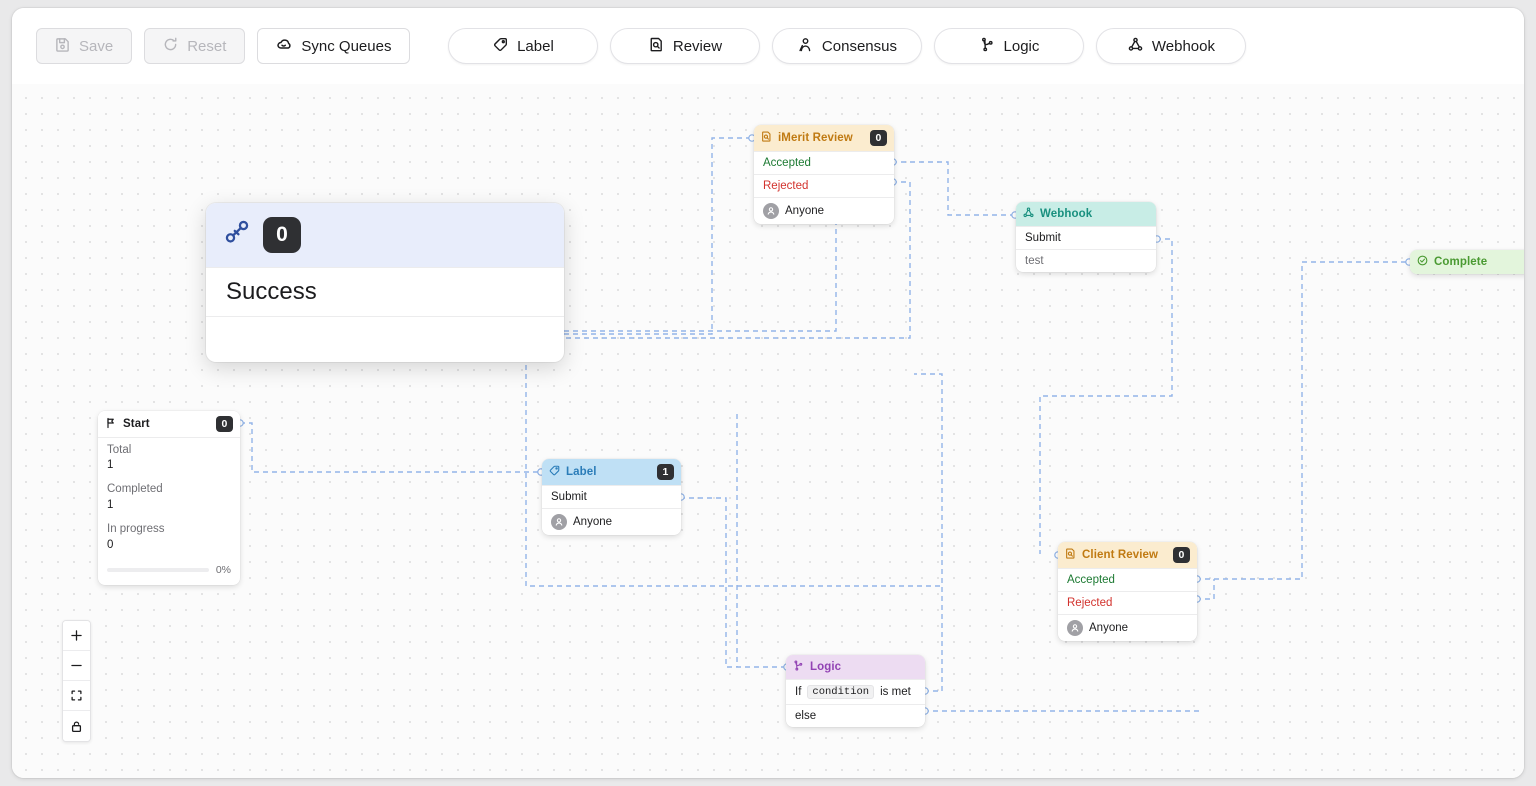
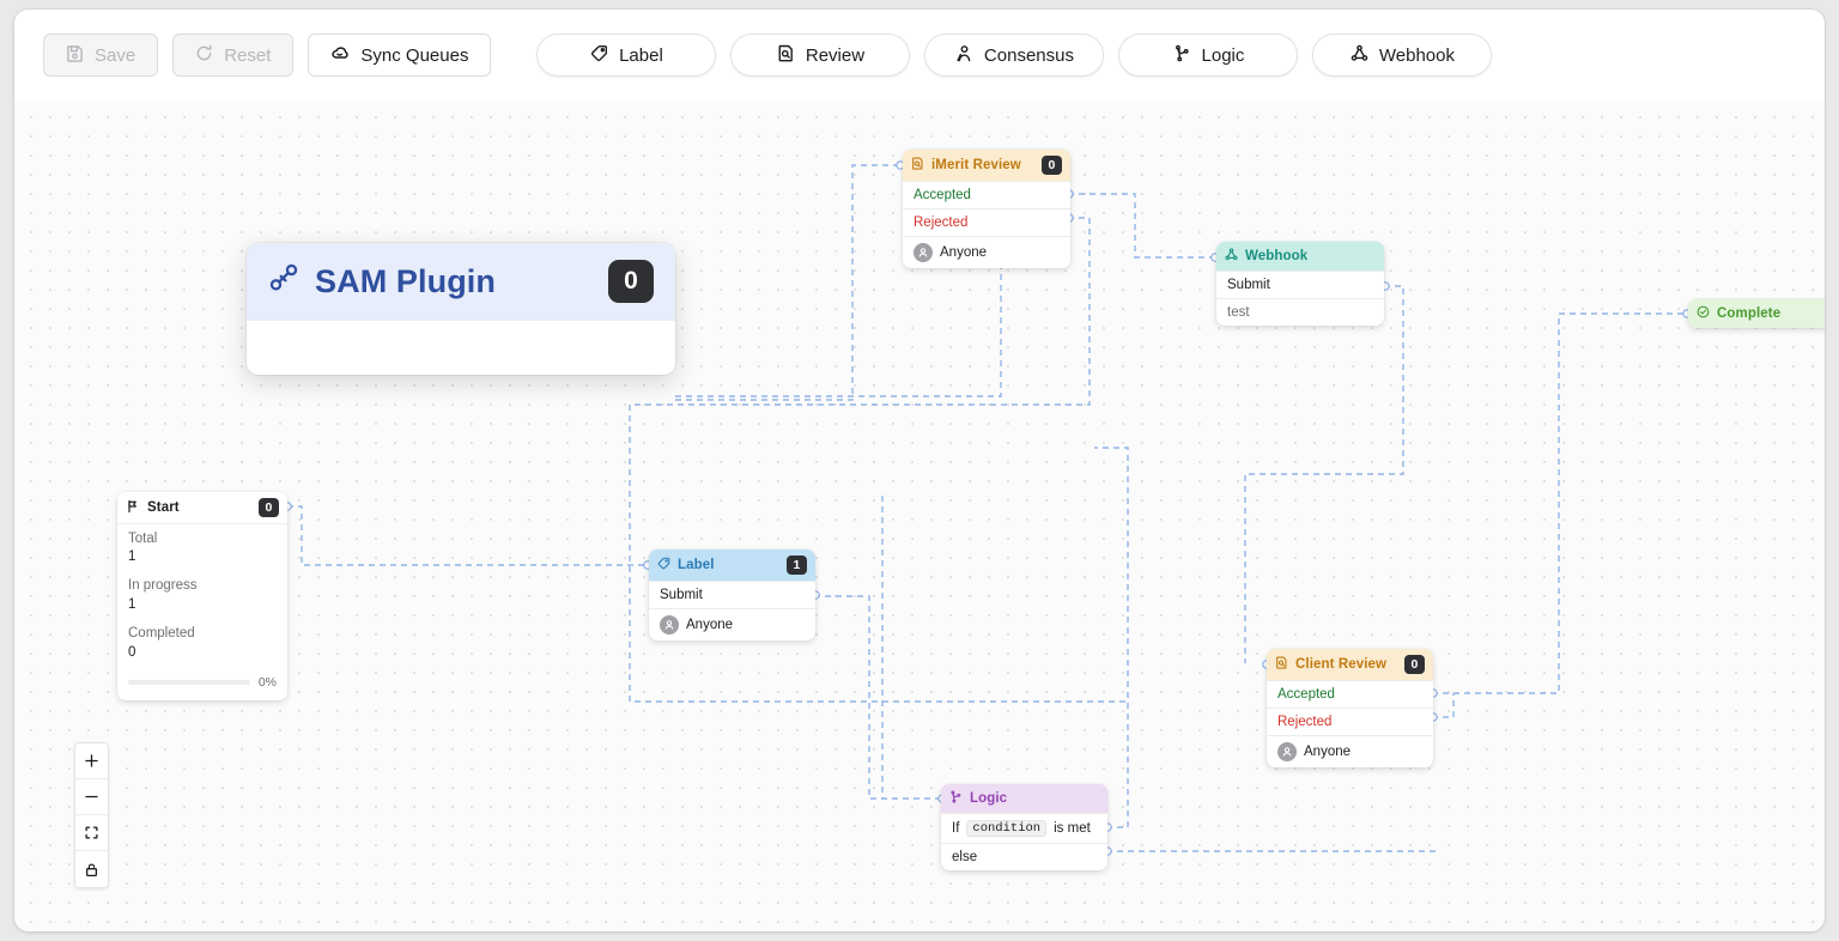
  Save
  Reset
  Sync Queues
  Label
  Review
  Consensus
  Logic
  Webhook
  Start
  0
  Total
  1
- Completed
+ In progress
  1
- In progress
+ Completed
  0
  0%
+ SAM Plugin
  0
- Success
  iMerit Review
  0
  Accepted
  Rejected
  Anyone
  Webhook
  Submit
  test
  Complete
  Label
  1
  Submit
  Anyone
  Client Review
  0
  Accepted
  Rejected
  Anyone
  Logic
  If
  condition
  is met
  else
